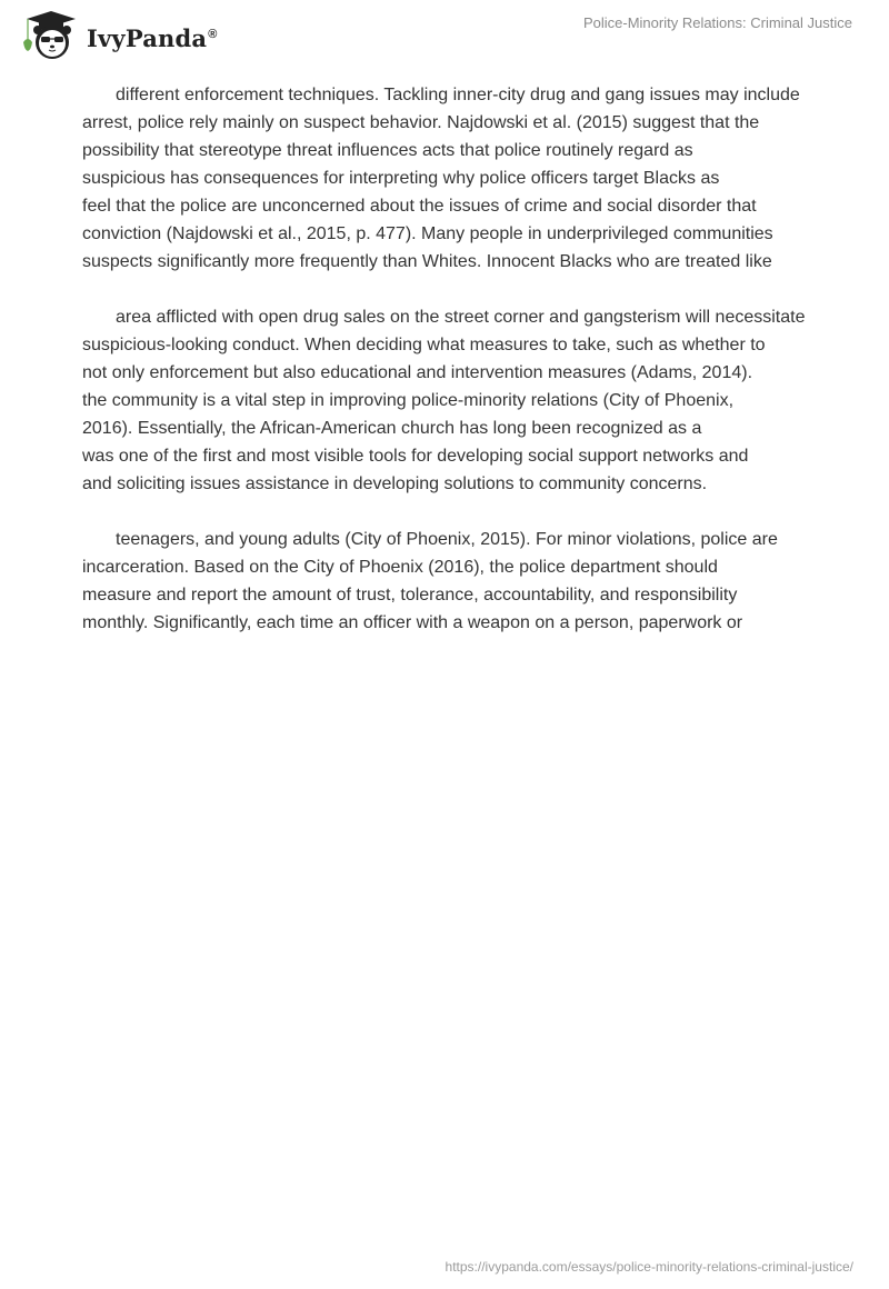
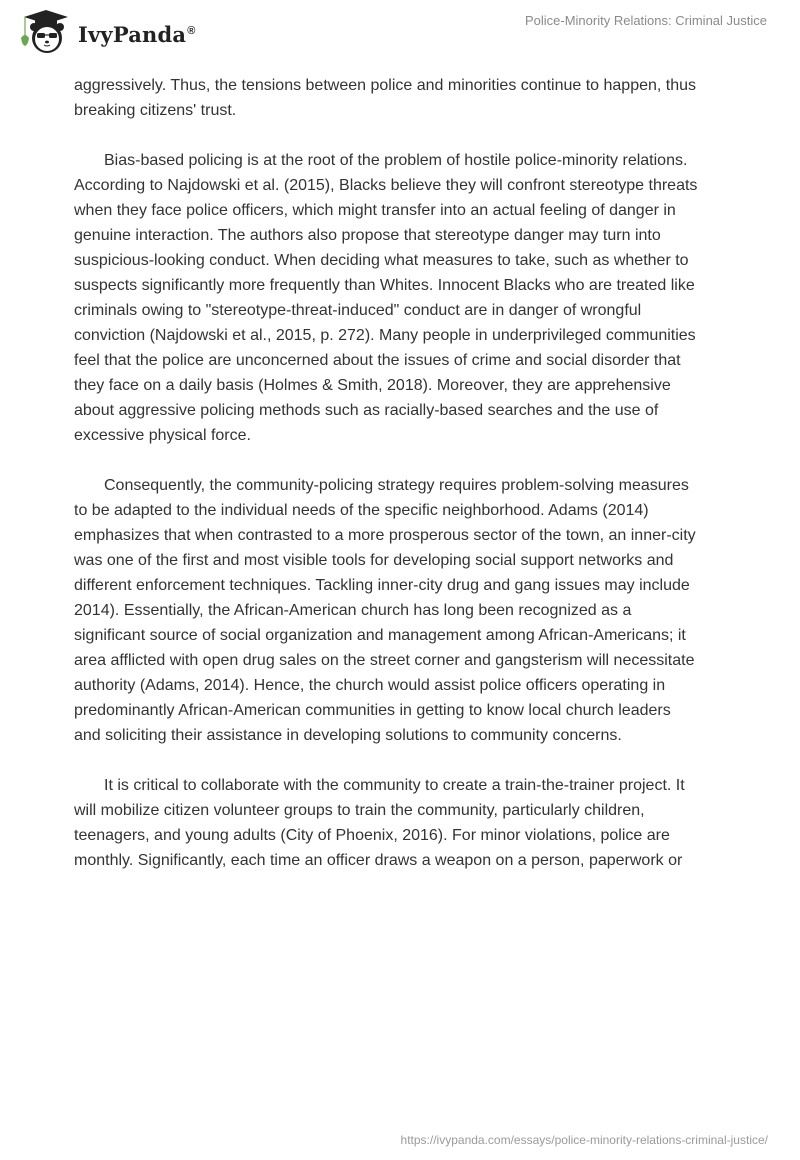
  IvyPanda®
  Police-Minority Relations: Criminal Justice
+ aggressively. Thus, the tensions between police and minorities continue to happen, thus
+ breaking citizens' trust.
+ Bias-based policing is at the root of the problem of hostile police-minority relations.
+ According to Najdowski et al. (2015), Blacks believe they will confront stereotype threats
+ when they face police officers, which might transfer into an actual feeling of danger in
+ genuine interaction. The authors also propose that stereotype danger may turn into
- different enforcement techniques. Tackling inner-city drug and gang issues may include
+ suspicious-looking conduct. When deciding what measures to take, such as whether to
- arrest, police rely mainly on suspect behavior. Najdowski et al. (2015) suggest that the
- possibility that stereotype threat influences acts that police routinely regard as
- suspicious has consequences for interpreting why police officers target Blacks as
- feel that the police are unconcerned about the issues of crime and social disorder that
+ suspects significantly more frequently than Whites. Innocent Blacks who are treated like
+ criminals owing to "stereotype-threat-induced" conduct are in danger of wrongful
- conviction (Najdowski et al., 2015, p. 477). Many people in underprivileged communities
+ conviction (Najdowski et al., 2015, p. 272). Many people in underprivileged communities
- suspects significantly more frequently than Whites. Innocent Blacks who are treated like
+ feel that the police are unconcerned about the issues of crime and social disorder that
+ they face on a daily basis (Holmes & Smith, 2018). Moreover, they are apprehensive
+ about aggressive policing methods such as racially-based searches and the use of
+ excessive physical force.
+ Consequently, the community-policing strategy requires problem-solving measures
+ to be adapted to the individual needs of the specific neighborhood. Adams (2014)
+ emphasizes that when contrasted to a more prosperous sector of the town, an inner-city
- area afflicted with open drug sales on the street corner and gangsterism will necessitate
+ was one of the first and most visible tools for developing social support networks and
- suspicious-looking conduct. When deciding what measures to take, such as whether to
+ different enforcement techniques. Tackling inner-city drug and gang issues may include
- not only enforcement but also educational and intervention measures (Adams, 2014).
- the community is a vital step in improving police-minority relations (City of Phoenix,
- 2016). Essentially, the African-American church has long been recognized as a
+ 2014). Essentially, the African-American church has long been recognized as a
+ significant source of social organization and management among African-Americans; it
- was one of the first and most visible tools for developing social support networks and
+ area afflicted with open drug sales on the street corner and gangsterism will necessitate
+ authority (Adams, 2014). Hence, the church would assist police officers operating in
+ predominantly African-American communities in getting to know local church leaders
- and soliciting issues assistance in developing solutions to community concerns.
+ and soliciting their assistance in developing solutions to community concerns.
+ It is critical to collaborate with the community to create a train-the-trainer project. It
+ will mobilize citizen volunteer groups to train the community, particularly children,
- teenagers, and young adults (City of Phoenix, 2015). For minor violations, police are
+ teenagers, and young adults (City of Phoenix, 2016). For minor violations, police are
- incarceration. Based on the City of Phoenix (2016), the police department should
- measure and report the amount of trust, tolerance, accountability, and responsibility
- monthly. Significantly, each time an officer with a weapon on a person, paperwork or
+ monthly. Significantly, each time an officer draws a weapon on a person, paperwork or
  https://ivypanda.com/essays/police-minority-relations-criminal-justice/
